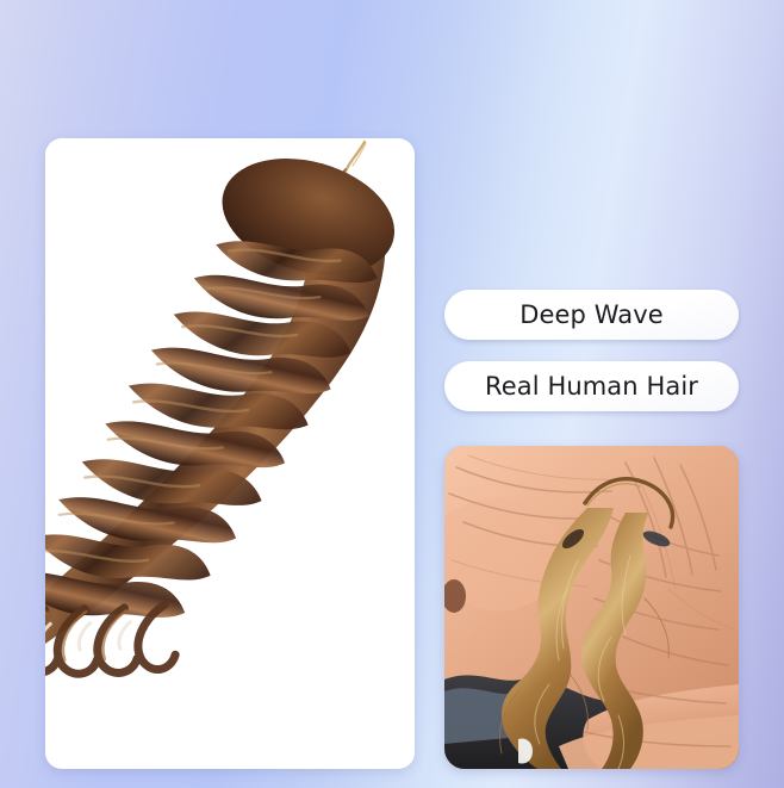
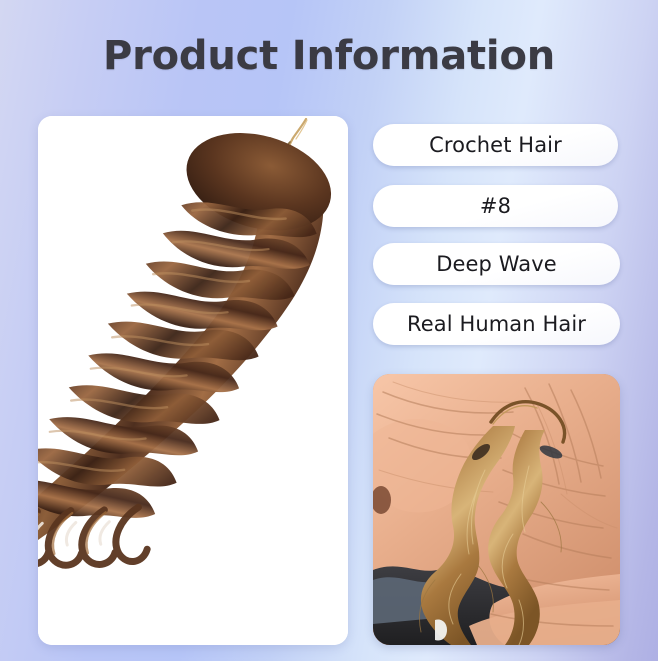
+ Product Information
+ Crochet Hair
+ #8
  Deep Wave
  Real Human Hair
